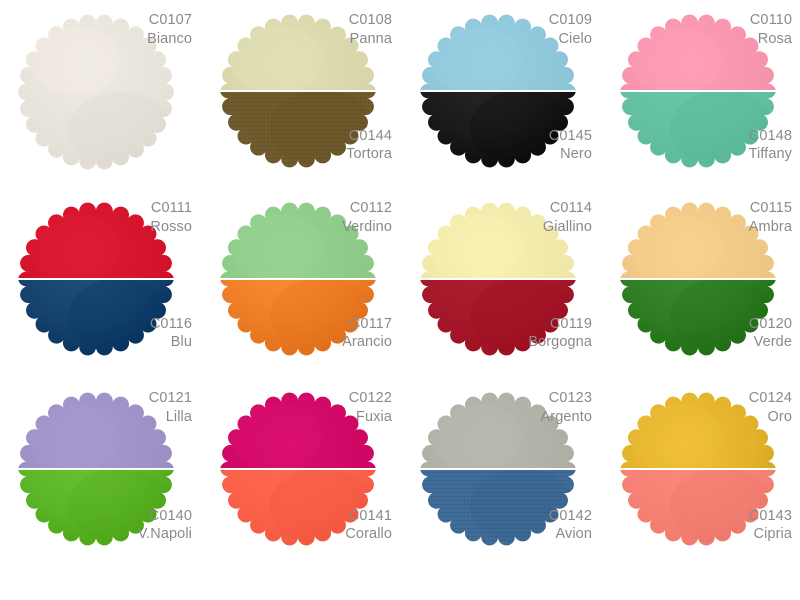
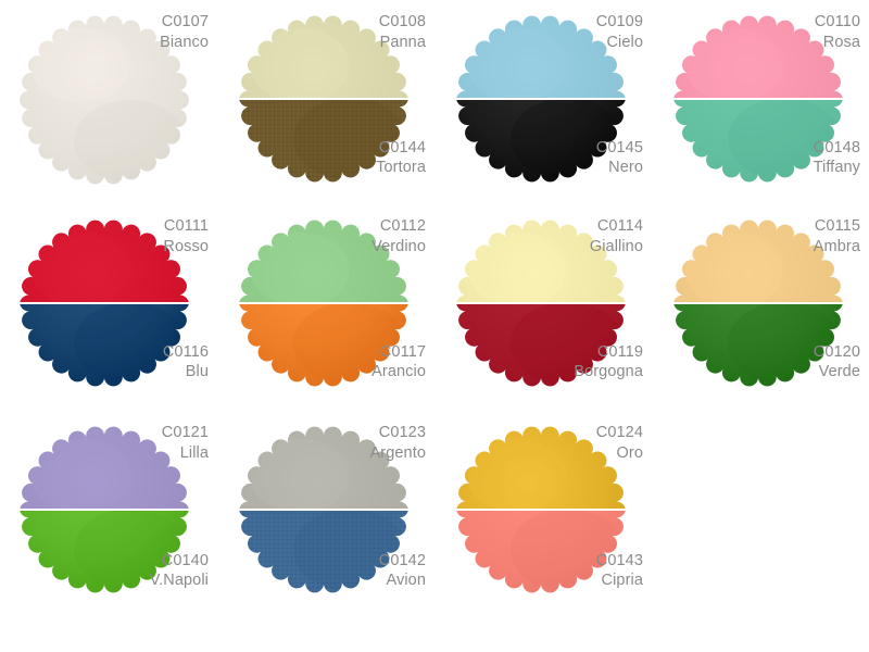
  C0107
  Bianco
  C0108
  Panna
  C0144
  Tortora
  C0109
  Cielo
  C0145
  Nero
  C0110
  Rosa
  C0148
  Tiffany
  C0111
  Rosso
  C0116
  Blu
  C0112
  Verdino
  C0117
  Arancio
  C0114
  Giallino
  C0119
  Borgogna
  C0115
  Ambra
  C0120
  Verde
  C0121
  Lilla
  C0140
  V.Napoli
- C0122
- Fuxia
- C0141
- Corallo
  C0123
  Argento
  C0142
  Avion
  C0124
  Oro
  C0143
  Cipria
